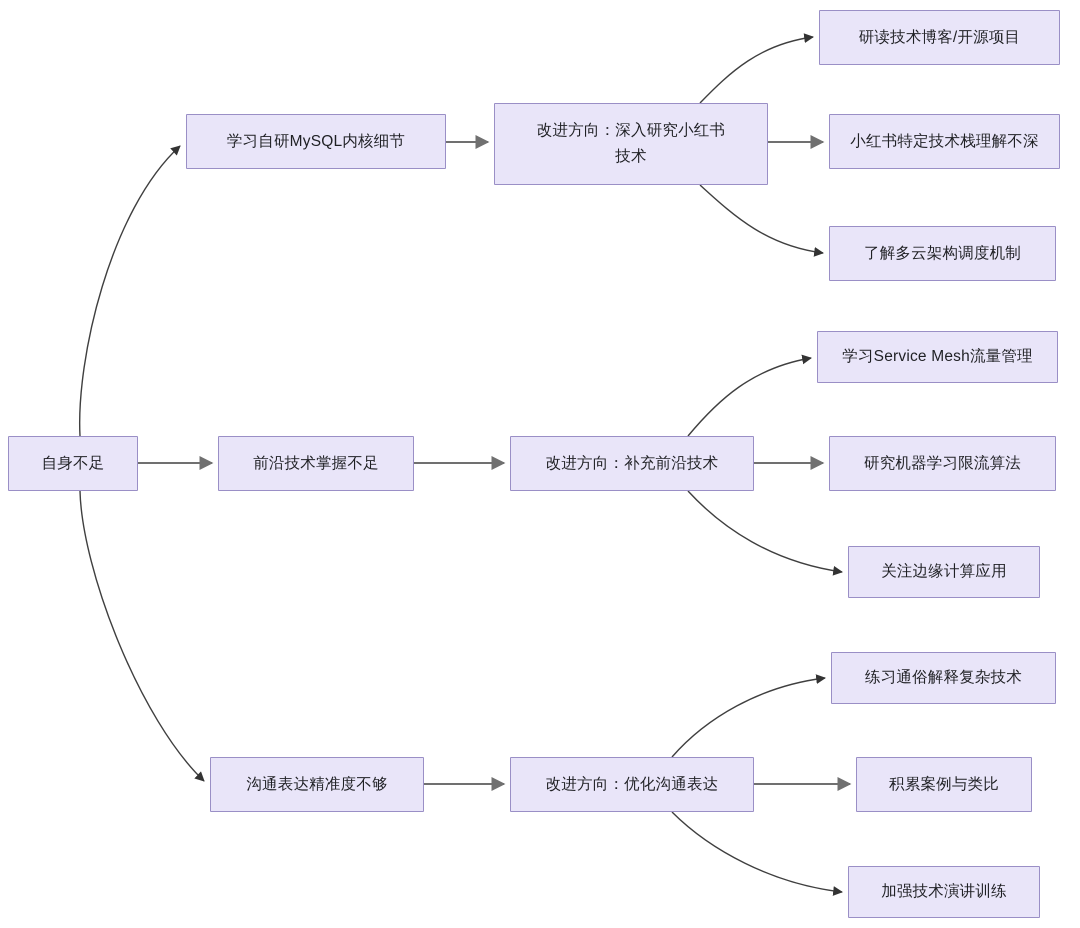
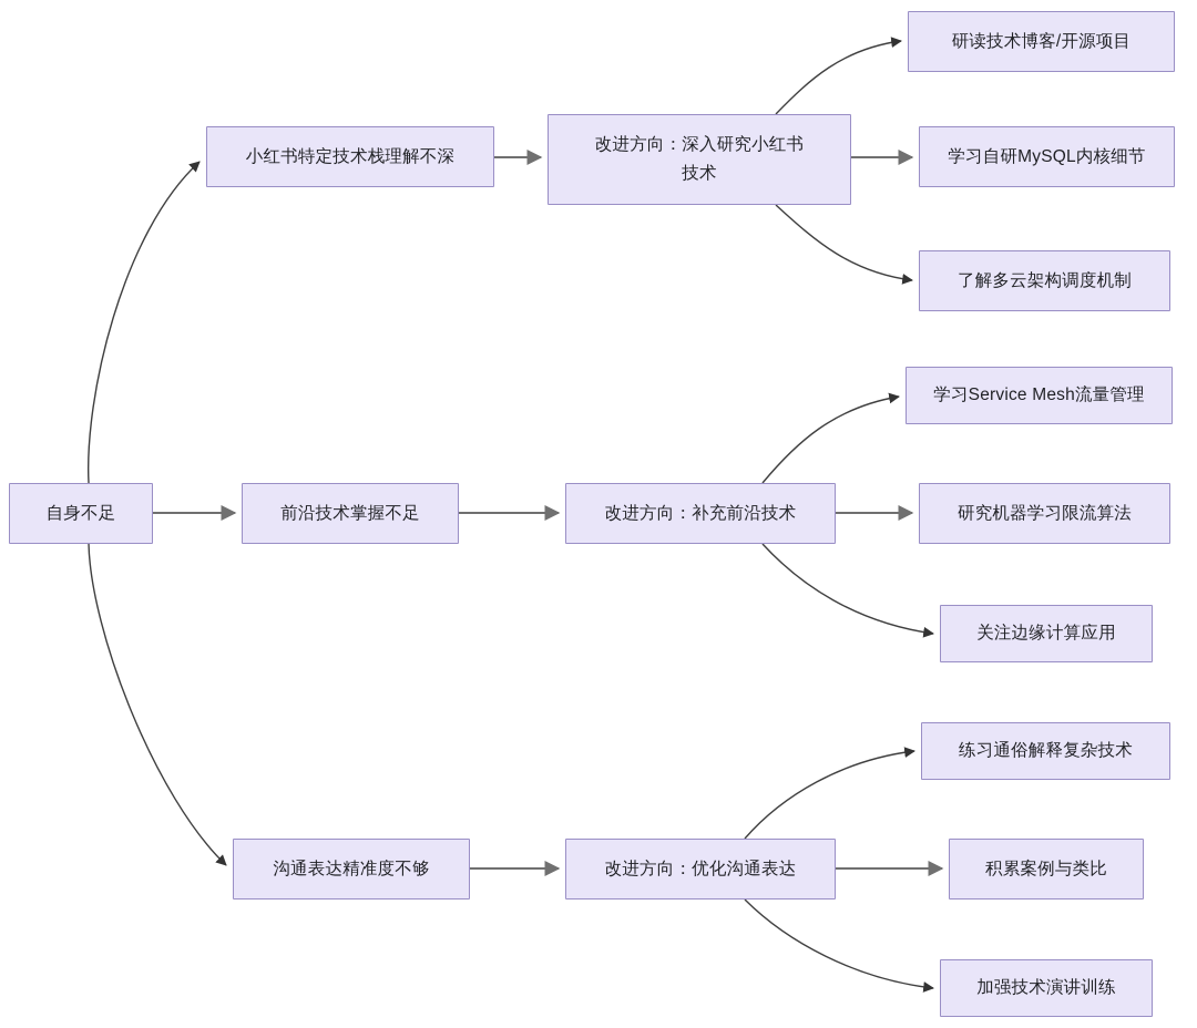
  自身不足
- 学习自研MySQL内核细节
+ 小红书特定技术栈理解不深
  前沿技术掌握不足
  沟通表达精准度不够
  改进方向：深入研究小红书
  技术
  改进方向：补充前沿技术
  改进方向：优化沟通表达
  研读技术博客/开源项目
- 小红书特定技术栈理解不深
+ 学习自研MySQL内核细节
  了解多云架构调度机制
  学习Service Mesh流量管理
  研究机器学习限流算法
  关注边缘计算应用
  练习通俗解释复杂技术
  积累案例与类比
  加强技术演讲训练
